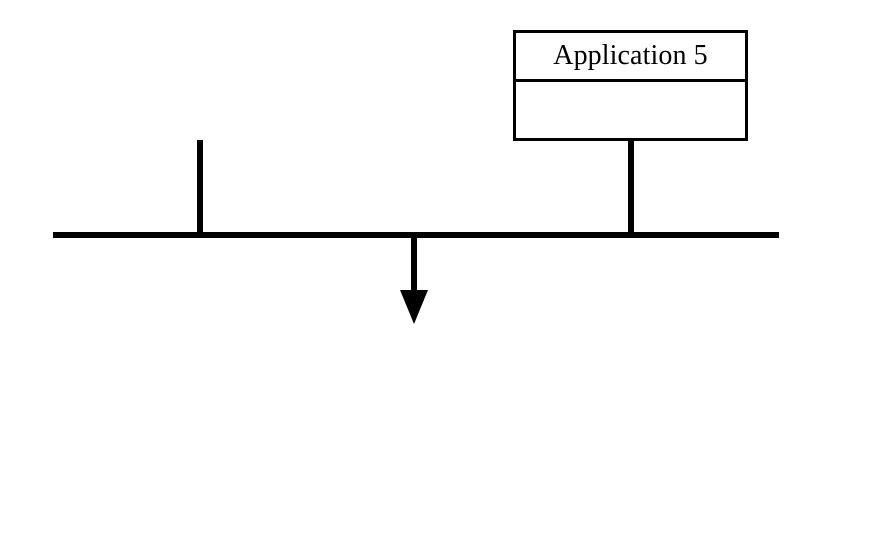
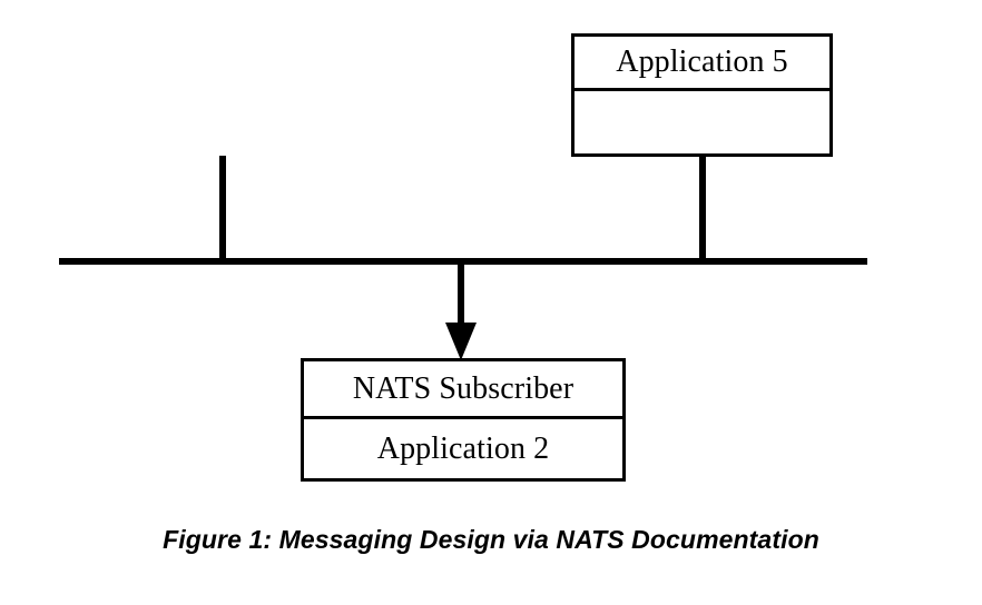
  Application 5
+ NATS Subscriber
+ Application 2
+ Figure 1: Messaging Design via NATS Documentation
